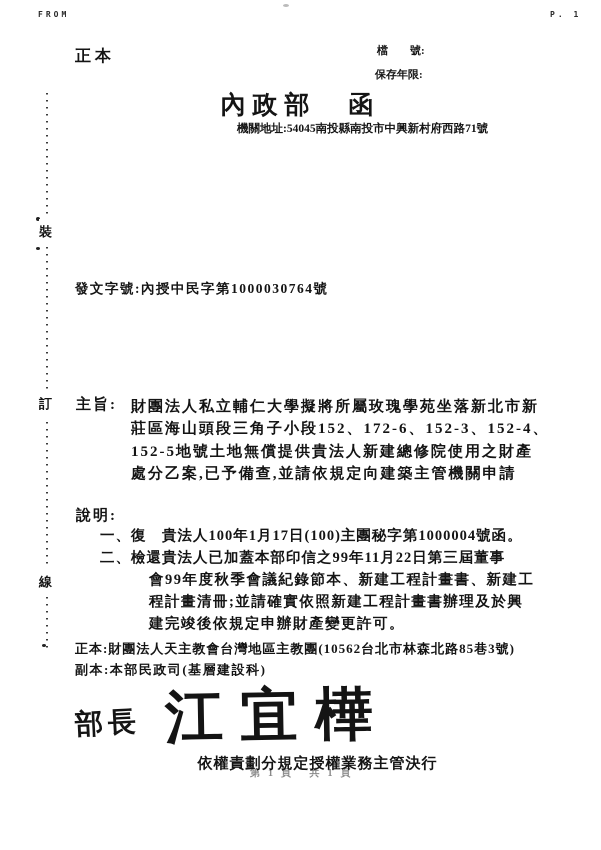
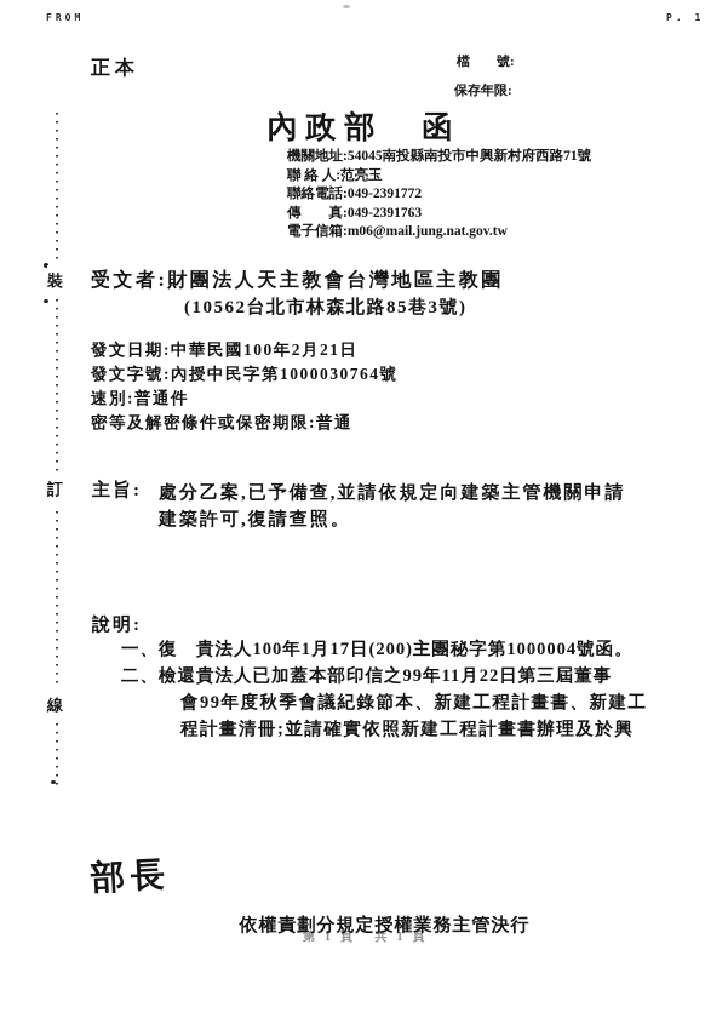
  FROM
  P. 1
  正本
  檔 號:
  保存年限:
  裝
  訂
  線
  內政部 函
  機關地址:54045南投縣南投市中興新村府西路71號
+ 聯 絡 人:范亮玉
+ 聯絡電話:049-2391772
+ 傳 真:049-2391763
+ 電子信箱:m06@mail.jung.nat.gov.tw
+ 受文者:財團法人天主教會台灣地區主教團
+ (10562台北市林森北路85巷3號)
+ 發文日期:中華民國100年2月21日
  發文字號:內授中民字第1000030764號
+ 速別:普通件
+ 密等及解密條件或保密期限:普通
  主旨:
- 財團法人私立輔仁大學擬將所屬玫瑰學苑坐落新北市新
- 莊區海山頭段三角子小段152、172-6、152-3、152-4、
- 152-5地號土地無償提供貴法人新建總修院使用之財產
  處分乙案,已予備查,並請依規定向建築主管機關申請
+ 建築許可,復請查照。
  說明:
- 一、復 貴法人100年1月17日(100)主團秘字第1000004號函。
+ 一、復 貴法人100年1月17日(200)主團秘字第1000004號函。
  二、檢還貴法人已加蓋本部印信之99年11月22日第三屆董事
  會99年度秋季會議紀錄節本、新建工程計畫書、新建工
  程計畫清冊;並請確實依照新建工程計畫書辦理及於興
- 建完竣後依規定申辦財產變更許可。
- 正本:財團法人天主教會台灣地區主教團(10562台北市林森北路85巷3號)
- 副本:本部民政司(基層建設科)
- 江宜樺
  第1頁 共1頁
  依權責劃分規定授權業務主管決行
